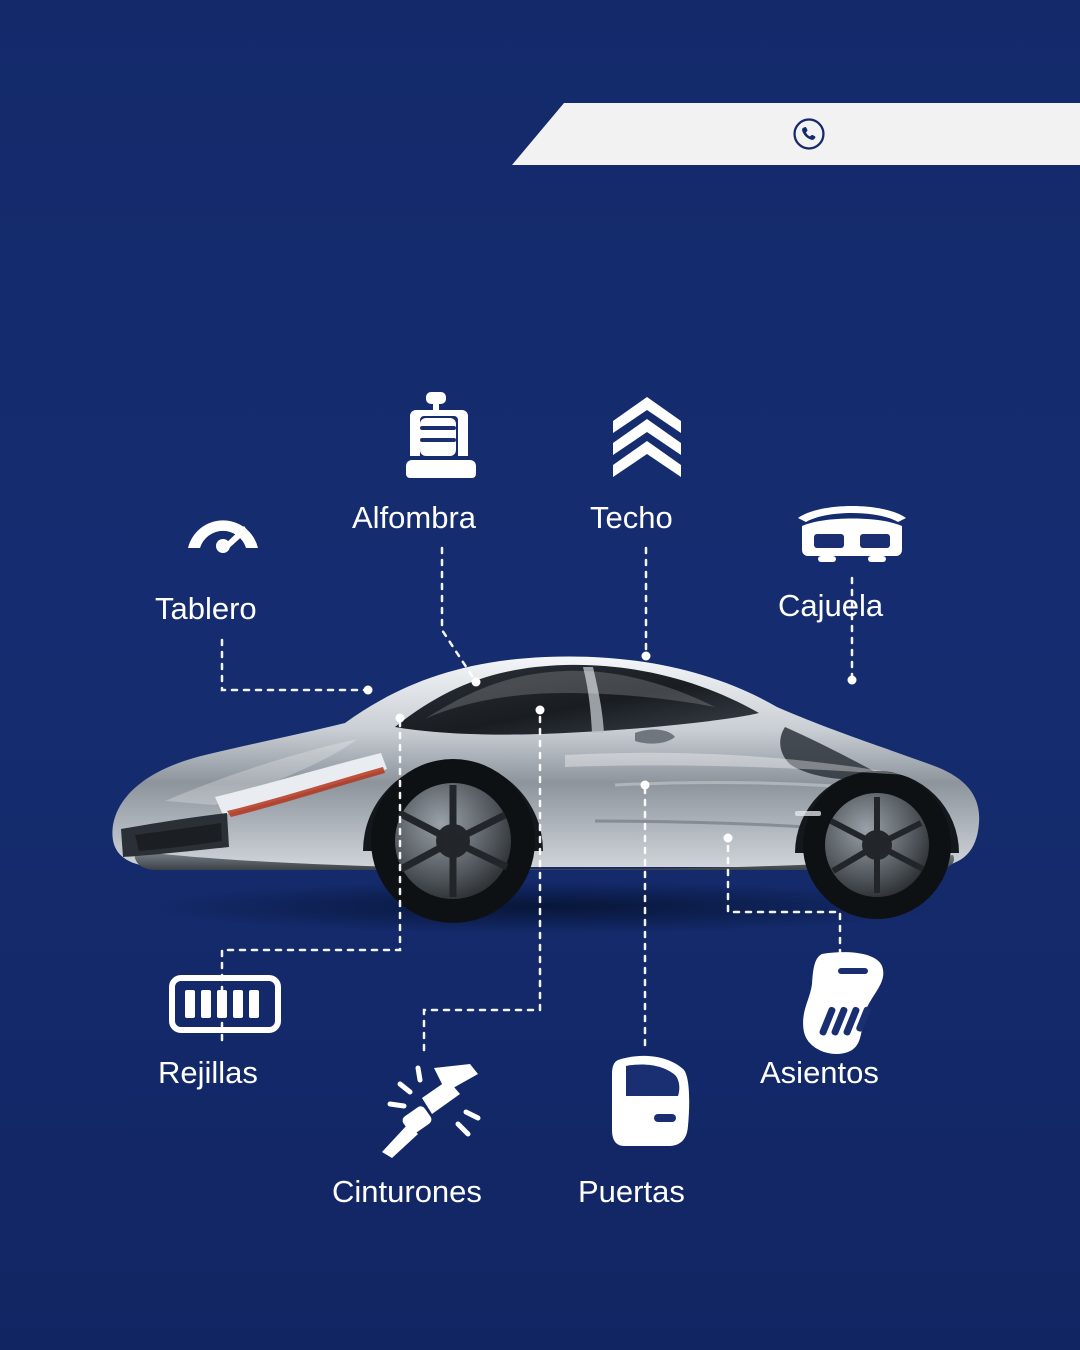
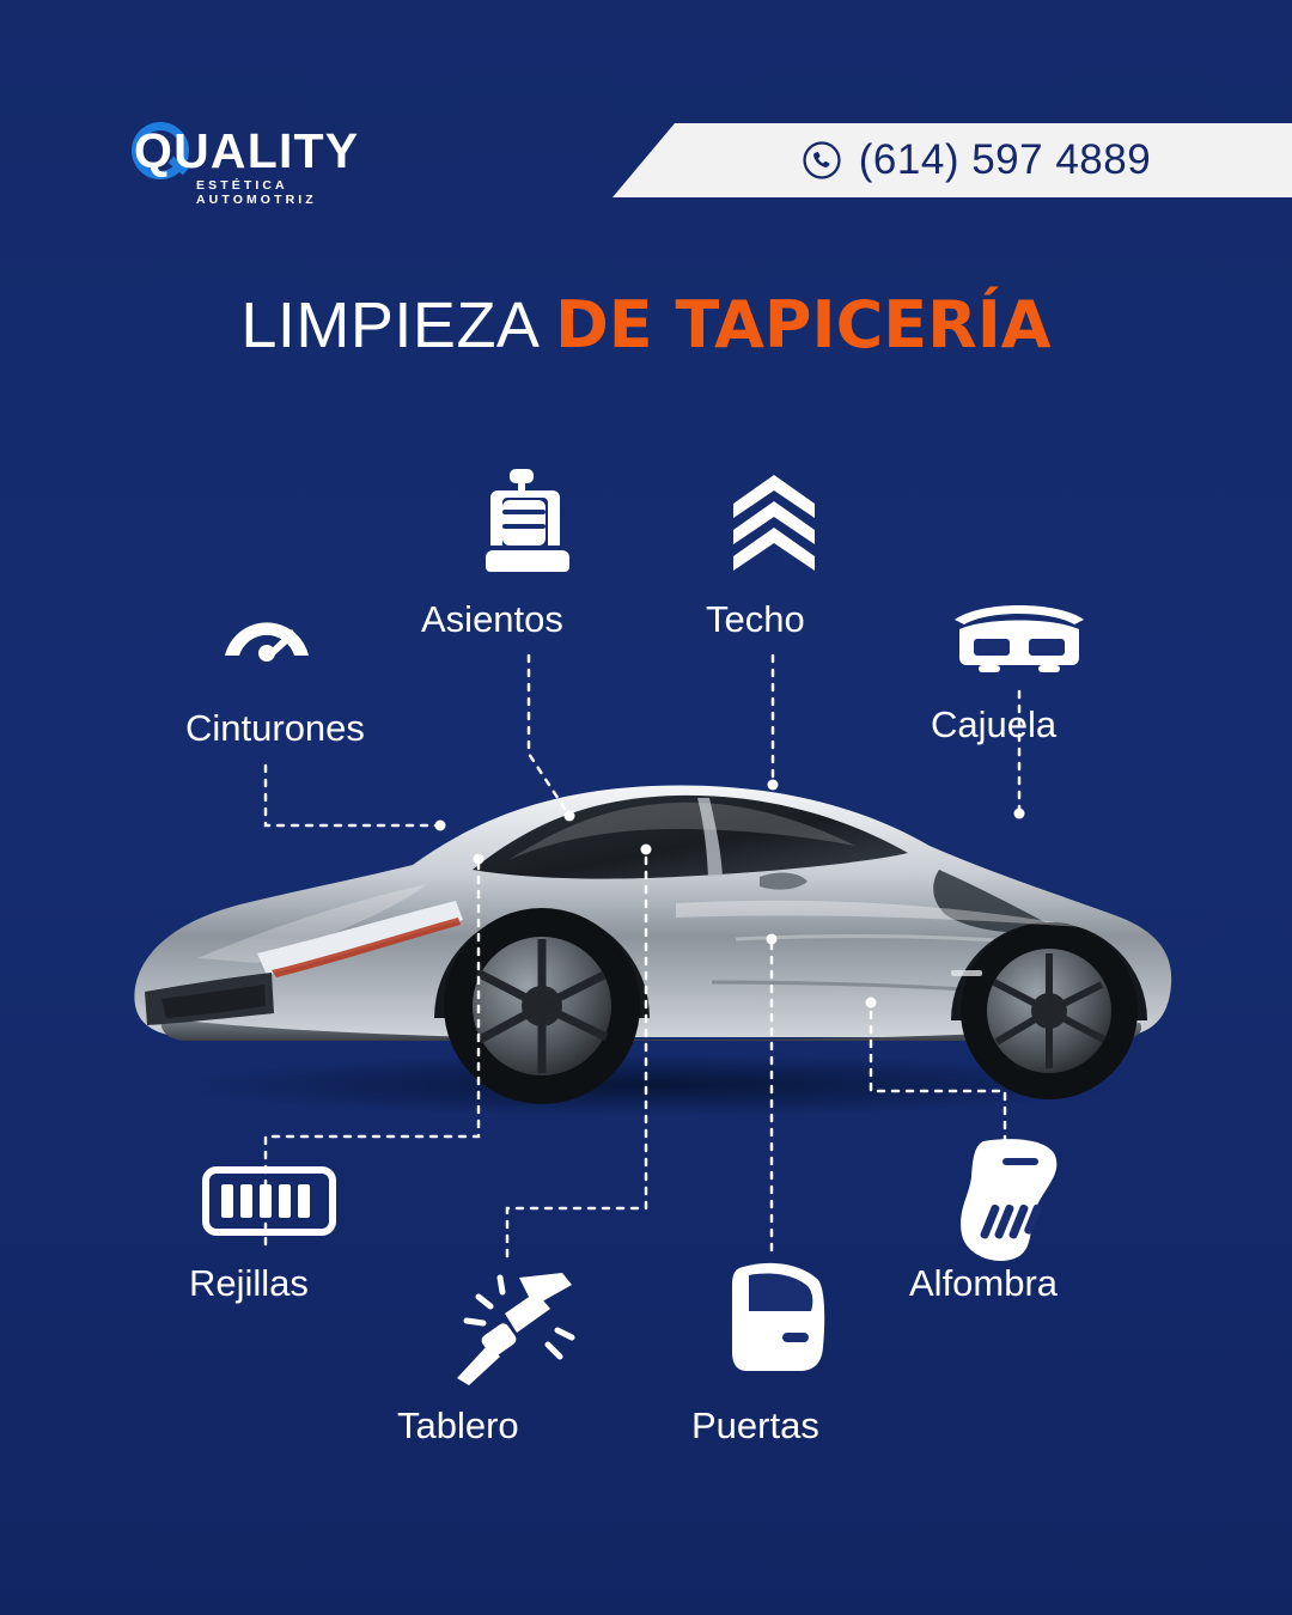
+ QUALITY
+ ESTÉTICA AUTOMOTRIZ
+ (614) 597 4889
+ LIMPIEZA DE TAPICERÍA
- Tablero
+ Cinturones
- Alfombra
+ Asientos
  Techo
  Cajuela
  Rejillas
- Cinturones
+ Tablero
  Puertas
- Asientos
+ Alfombra
